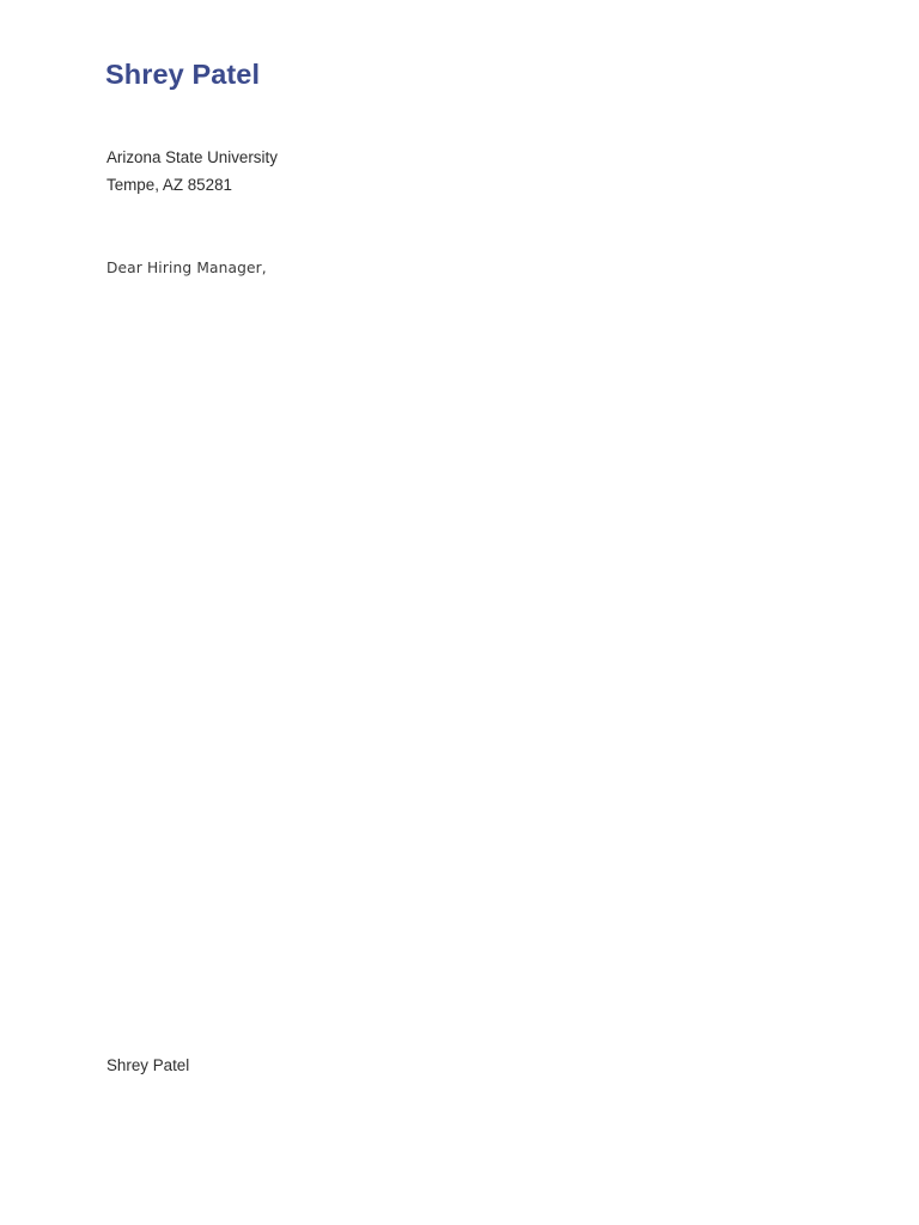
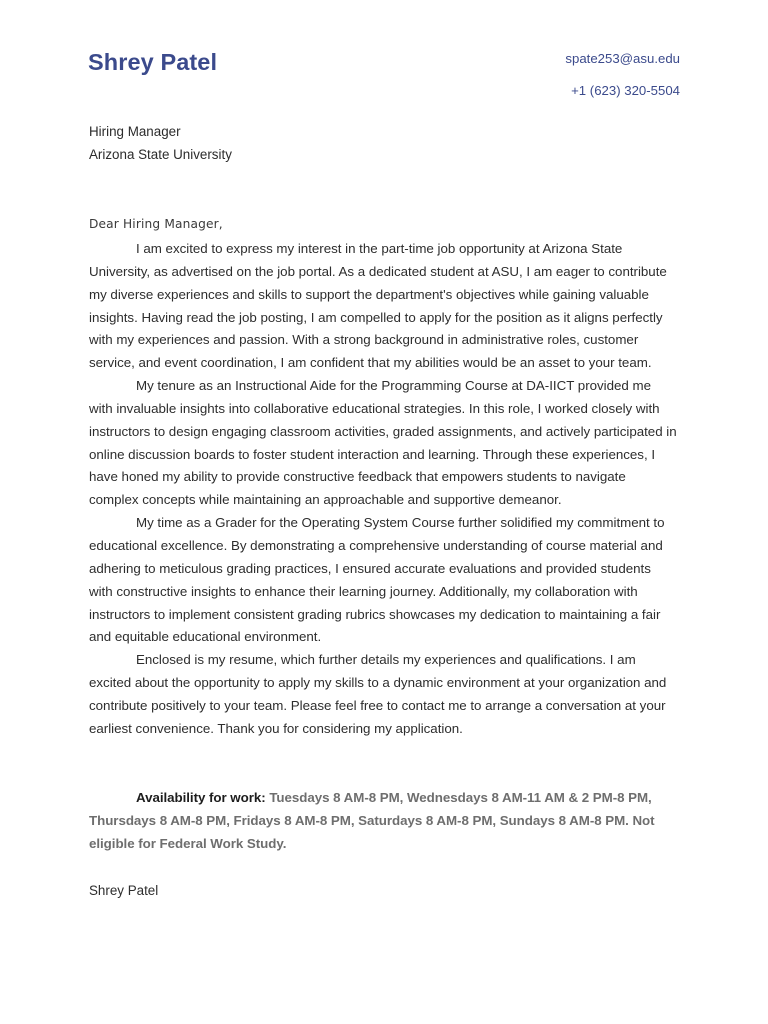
  Shrey Patel
+ spate253@asu.edu
+ +1 (623) 320-5504
+ Hiring Manager
  Arizona State University
- Tempe, AZ 85281
  Dear Hiring Manager,
+ I am excited to express my interest in the part-time job opportunity at Arizona State University, as advertised on the job portal. As a dedicated student at ASU, I am eager to contribute my diverse experiences and skills to support the department's objectives while gaining valuable insights. Having read the job posting, I am compelled to apply for the position as it aligns perfectly with my experiences and passion. With a strong background in administrative roles, customer service, and event coordination, I am confident that my abilities would be an asset to your team.
+ My tenure as an Instructional Aide for the Programming Course at DA-IICT provided me with invaluable insights into collaborative educational strategies. In this role, I worked closely with instructors to design engaging classroom activities, graded assignments, and actively participated in online discussion boards to foster student interaction and learning. Through these experiences, I have honed my ability to provide constructive feedback that empowers students to navigate complex concepts while maintaining an approachable and supportive demeanor.
+ My time as a Grader for the Operating System Course further solidified my commitment to educational excellence. By demonstrating a comprehensive understanding of course material and adhering to meticulous grading practices, I ensured accurate evaluations and provided students with constructive insights to enhance their learning journey. Additionally, my collaboration with instructors to implement consistent grading rubrics showcases my dedication to maintaining a fair and equitable educational environment.
+ Enclosed is my resume, which further details my experiences and qualifications. I am excited about the opportunity to apply my skills to a dynamic environment at your organization and contribute positively to your team. Please feel free to contact me to arrange a conversation at your earliest convenience. Thank you for considering my application.
+ Availability for work: Tuesdays 8 AM-8 PM, Wednesdays 8 AM-11 AM & 2 PM-8 PM, Thursdays 8 AM-8 PM, Fridays 8 AM-8 PM, Saturdays 8 AM-8 PM, Sundays 8 AM-8 PM. Not eligible for Federal Work Study.
  Shrey Patel
